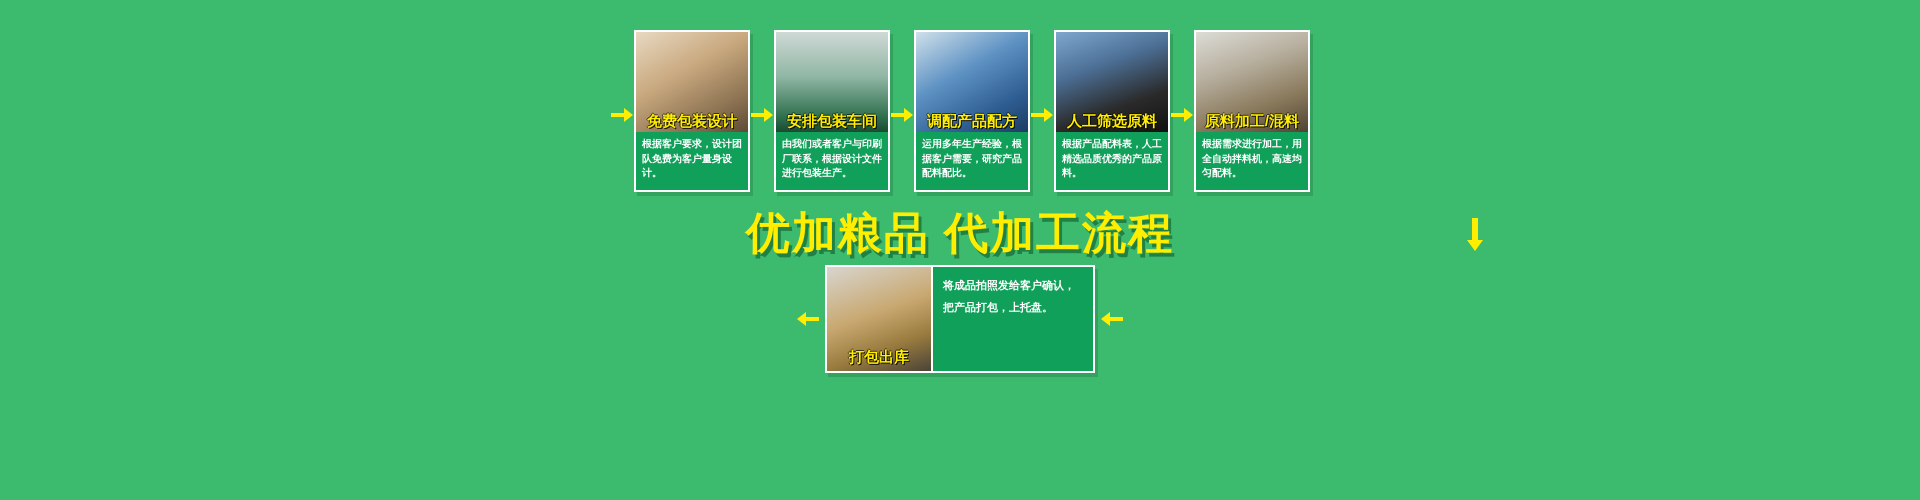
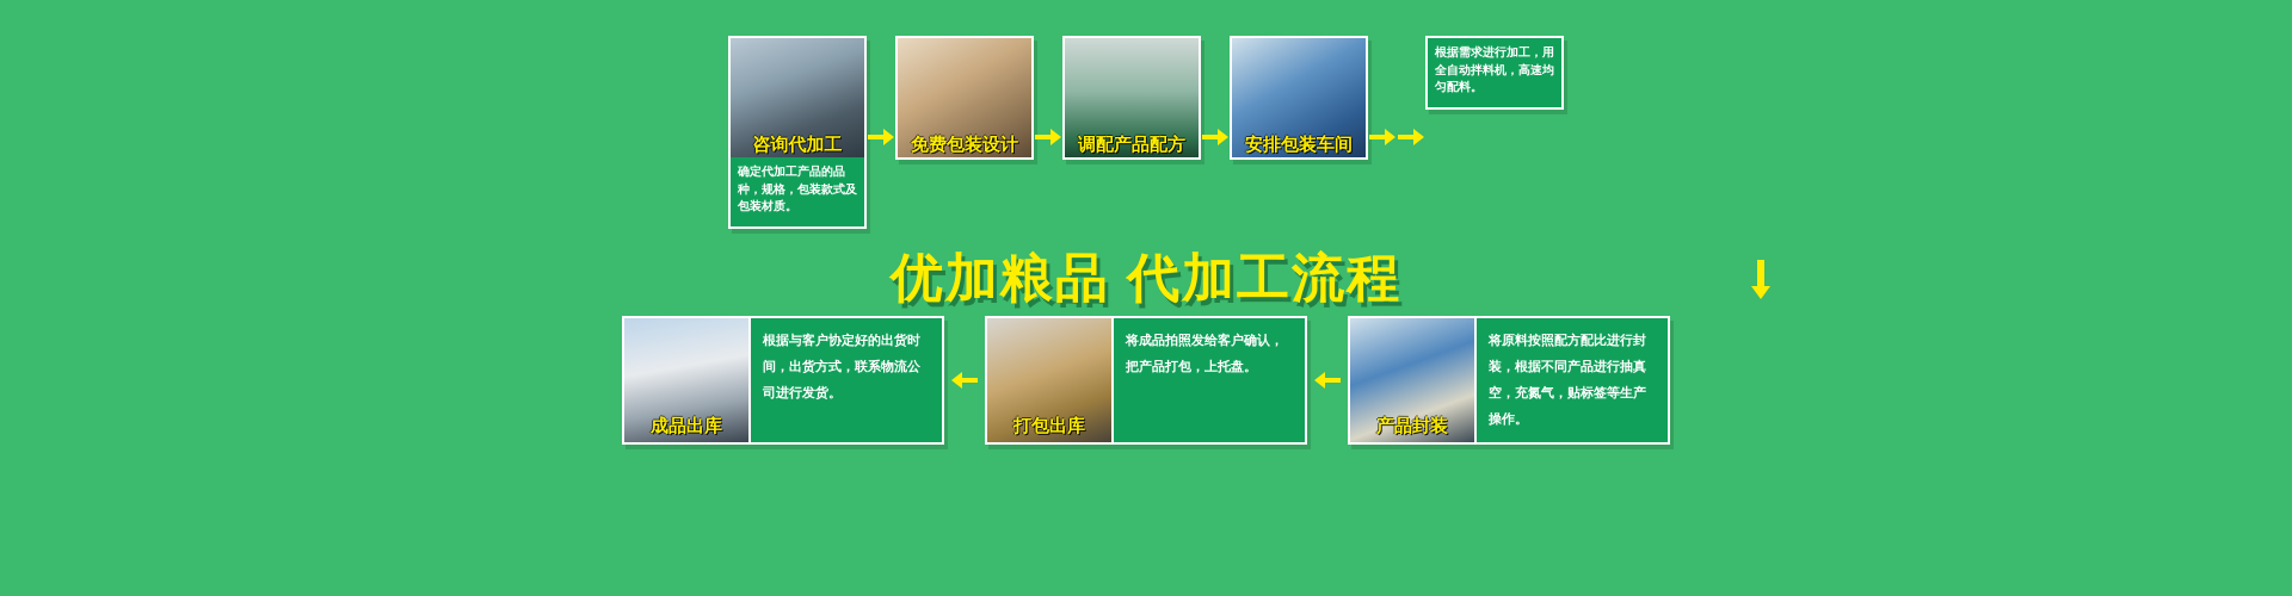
+ 咨询代加工
+ 确定代加工产品的品种，规格，包装款式及包装材质。
  免费包装设计
- 根据客户要求，设计团队免费为客户量身设计。
- 安排包装车间
+ 调配产品配方
- 由我们或者客户与印刷厂联系，根据设计文件进行包装生产。
- 调配产品配方
+ 安排包装车间
- 运用多年生产经验，根据客户需要，研究产品配料配比。
- 人工筛选原料
- 根据产品配料表，人工精选品质优秀的产品原料。
- 原料加工/混料
  根据需求进行加工，用全自动拌料机，高速均匀配料。
  优加粮品 代加工流程
+ 成品出库
+ 根据与客户协定好的出货时间，出货方式，联系物流公司进行发货。
  打包出库
  将成品拍照发给客户确认，把产品打包，上托盘。
+ 产品封装
+ 将原料按照配方配比进行封装，根据不同产品进行抽真空，充氮气，贴标签等生产操作。
